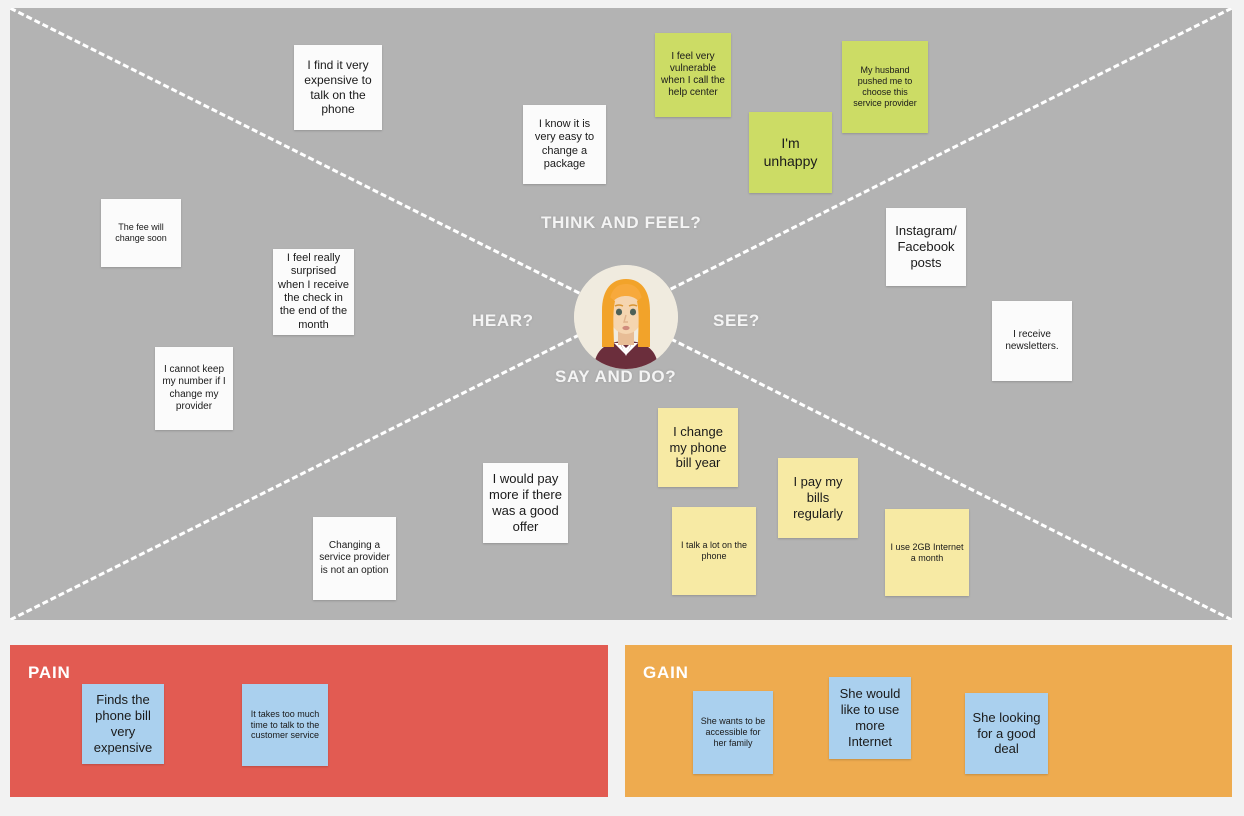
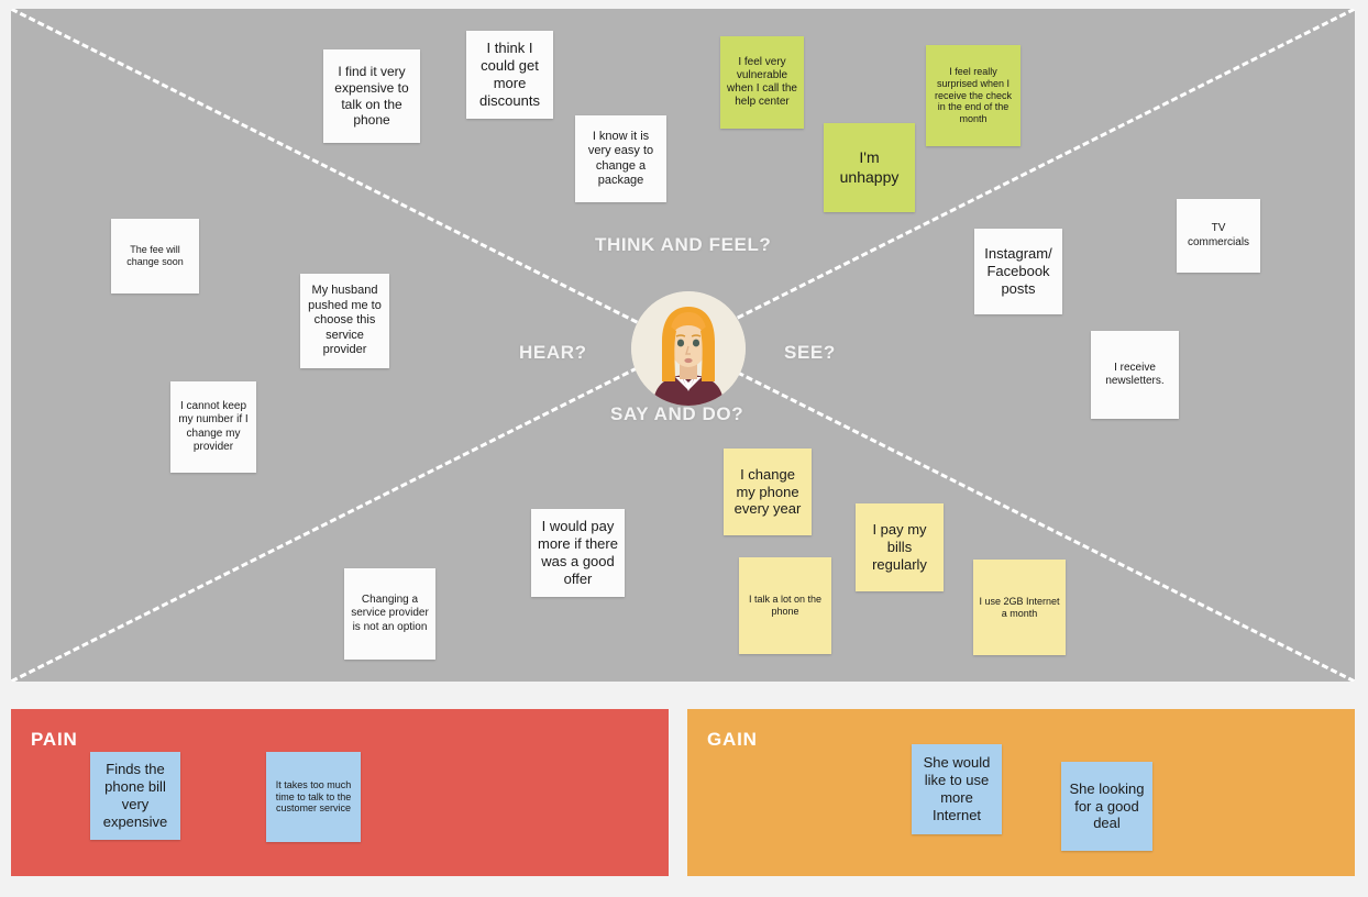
  THINK AND FEEL?
  HEAR?
  SEE?
  SAY AND DO?
  I find it very expensive to talk on the phone
+ I think I could get more discounts
  I know it is very easy to change a package
  I feel very vulnerable when I call the help center
  I'm unhappy
- My husband pushed me to choose this service provider
+ I feel really surprised when I receive the check in the end of the month
  The fee will change soon
- I feel really surprised when I receive the check in the end of the month
+ My husband pushed me to choose this service provider
  I cannot keep my number if I change my provider
  Instagram/ Facebook posts
+ TV commercials
  I receive newsletters.
  Changing a service provider is not an option
  I would pay more if there was a good offer
- I change my phone bill year
+ I change my phone every year
  I talk a lot on the phone
  I pay my bills regularly
  I use 2GB Internet a month
  PAIN
  Finds the phone bill very expensive
  It takes too much time to talk to the customer service
  GAIN
- She wants to be accessible for her family
  She would like to use more Internet
  She looking for a good deal
